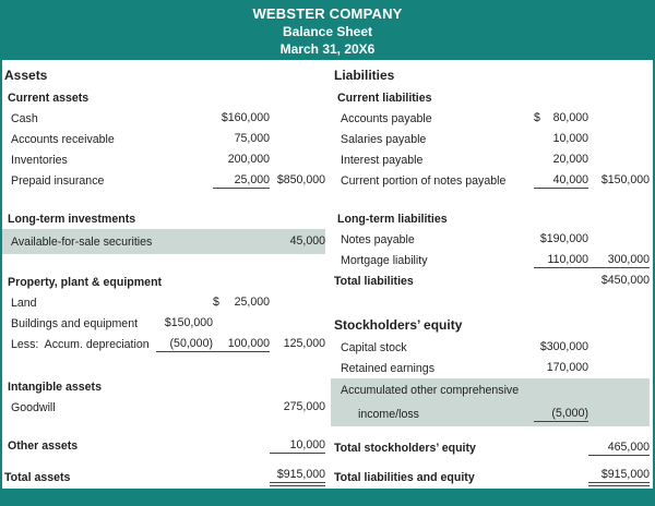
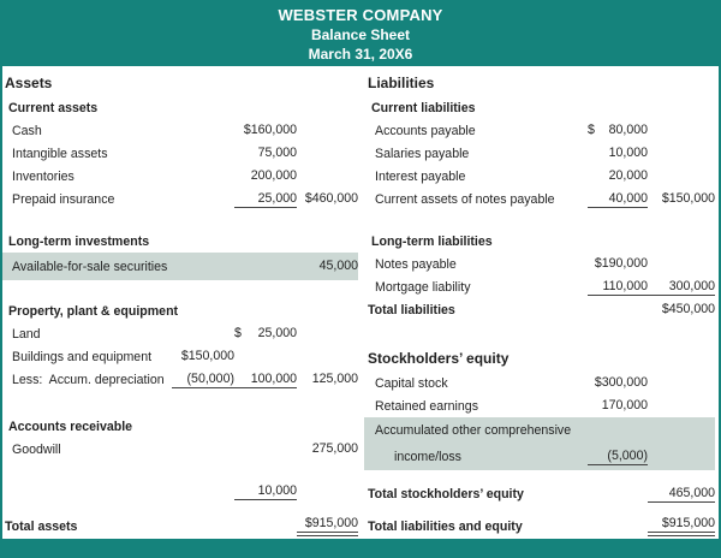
  WEBSTER COMPANY
  Balance Sheet
  March 31, 20X6
  Assets
  Current assets
  Cash
  $160,000
- Accounts receivable
+ Intangible assets
  75,000
  Inventories
  200,000
  Prepaid insurance
  25,000
- $850,000
+ $460,000
  Long-term investments
  Available-for-sale securities
  45,000
  Property, plant & equipment
  Land
  $
  25,000
  Buildings and equipment
  $150,000
  Less: Accum. depreciation
  (50,000)
  100,000
  125,000
- Intangible assets
+ Accounts receivable
  Goodwill
  275,000
- Other assets
  10,000
  Total assets
  $915,000
  Liabilities
  Current liabilities
  Accounts payable
  $
  80,000
  Salaries payable
  10,000
  Interest payable
  20,000
- Current portion of notes payable
+ Current assets of notes payable
  40,000
  $150,000
  Long-term liabilities
  Notes payable
  $190,000
  Mortgage liability
  110,000
  300,000
  Total liabilities
  $450,000
  Stockholders’ equity
  Capital stock
  $300,000
  Retained earnings
  170,000
  Accumulated other comprehensive
  income/loss
  (5,000)
  Total stockholders’ equity
  465,000
  Total liabilities and equity
  $915,000
